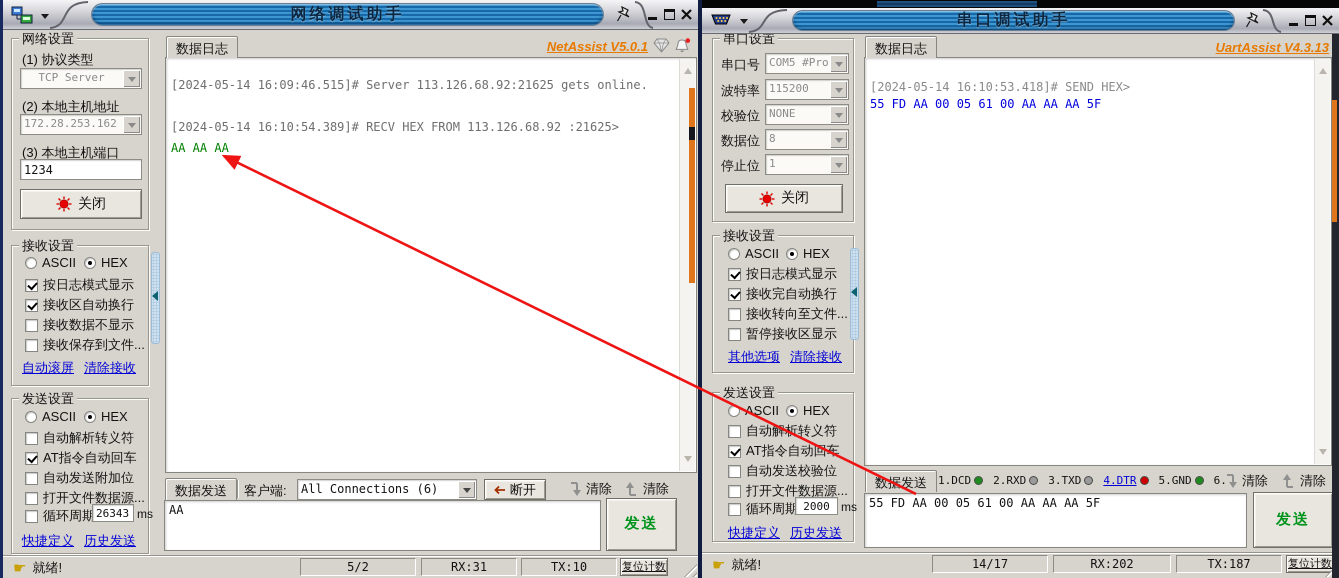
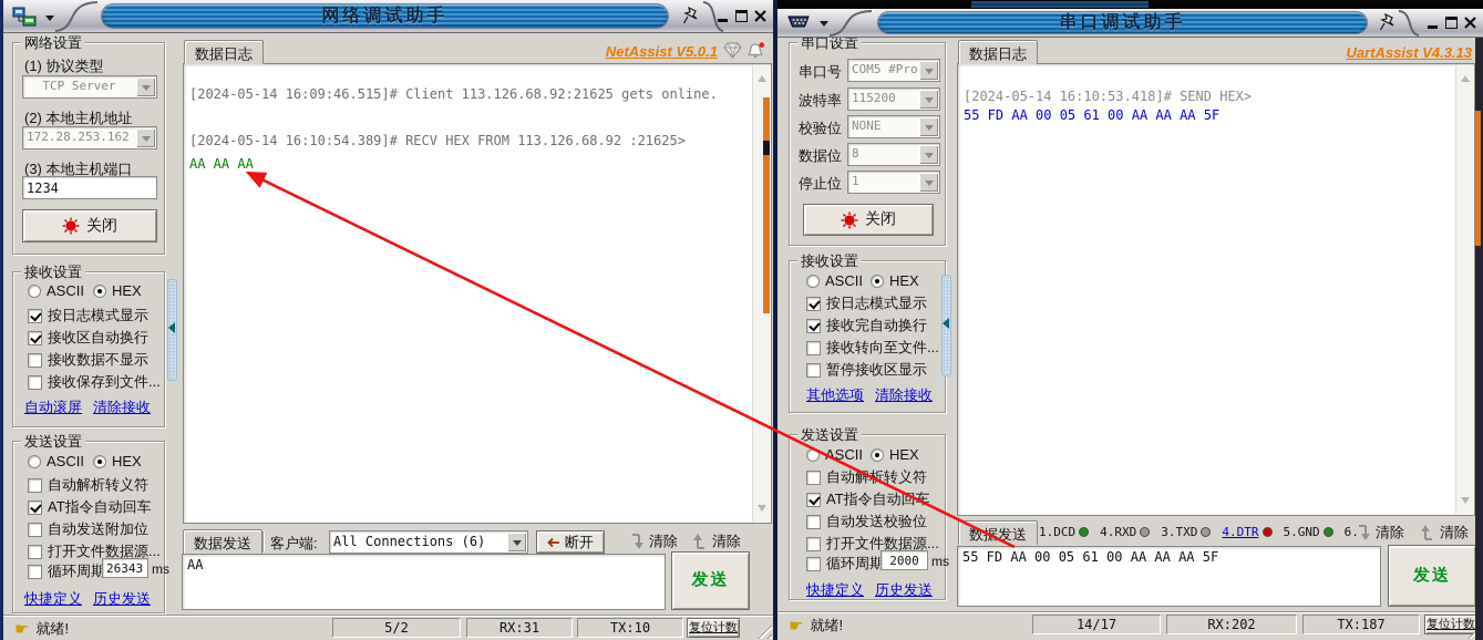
  网络调试助手
  网络设置
  (1) 协议类型
  TCP Server
  (2) 本地主机地址
  172.28.253.162
  (3) 本地主机端口
  1234
  关闭
  接收设置
  ASCII
  HEX
  按日志模式显示
  接收区自动换行
  接收数据不显示
  接收保存到文件...
  自动滚屏
  清除接收
  发送设置
  ASCII
  HEX
  自动解析转义符
  AT指令自动回车
  自动发送附加位
  打开文件数据源...
  循环周期
  26343
  ms
  快捷定义
  历史发送
  数据日志
  NetAssist V5.0.1
- [2024-05-14 16:09:46.515]# Server 113.126.68.92:21625 gets online.
+ [2024-05-14 16:09:46.515]# Client 113.126.68.92:21625 gets online.
  [2024-05-14 16:10:54.389]# RECV HEX FROM 113.126.68.92 :21625>
  AA AA AA
  数据发送
  客户端:
  All Connections (6)
  断开
  清除
  清除
  AA
  发送
  ☛
  就绪!
  5/2
  RX:31
  TX:10
  复位计数
  串口调试助手
  串口设置
  串口号
  COM5 #Pro
  波特率
  115200
  校验位
  NONE
  数据位
  8
  停止位
  1
  关闭
  接收设置
  ASCII
  HEX
  按日志模式显示
  接收完自动换行
  接收转向至文件...
  暂停接收区显示
  其他选项
  清除接收
  发送设置
  ASCII
  HEX
  自动解析转义符
  AT指令自动回车
  自动发送校验位
  打开文件数据源...
  循环周期
  2000
  ms
  快捷定义
  历史发送
  数据日志
  UartAssist V4.3.13
  [2024-05-14 16:10:53.418]# SEND HEX>
  55 FD AA 00 05 61 00 AA AA AA 5F
  数发送
  1.DCD
- 2.RXD
+ 4.RXD
  3.TXD
  4.DTR
  5.GND
  6.
  清除
  清除
  55 FD AA 00 05 61 00 AA AA AA 5F
  发送
  ☛
  就绪!
  14/17
  RX:202
  TX:187
  复位计数
